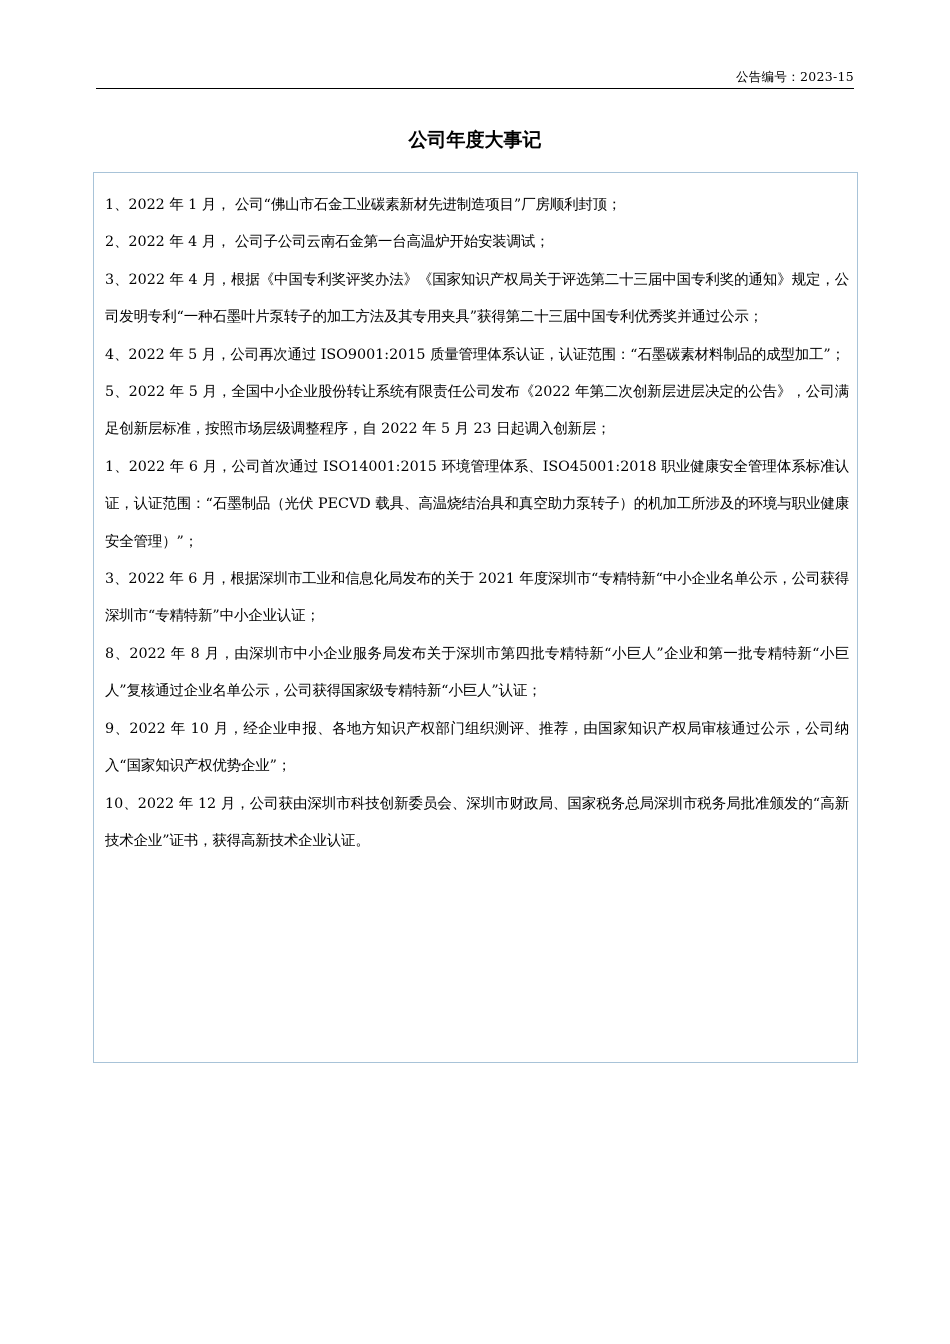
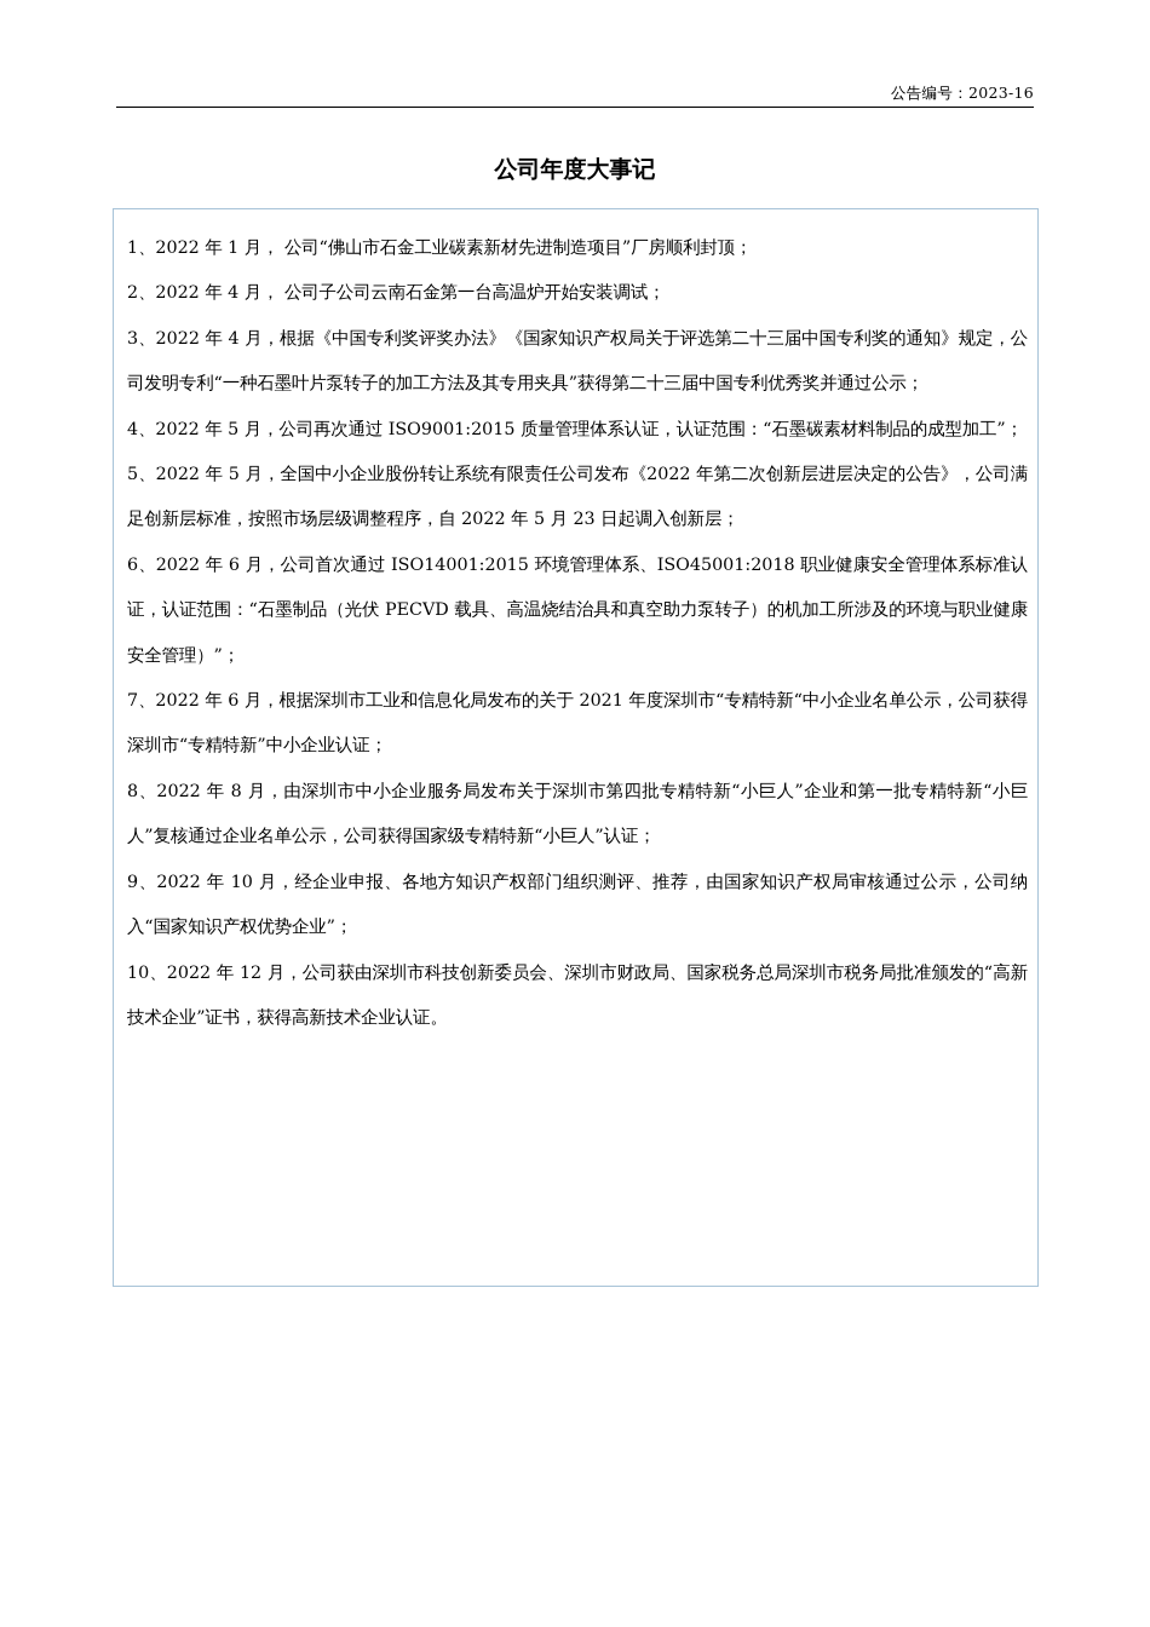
- 公告编号：2023-15
+ 公告编号：2023-16
  公司年度大事记
  1、2022 年 1 月， 公司“佛山市石金工业碳素新材先进制造项目”厂房顺利封顶；
  2、2022 年 4 月， 公司子公司云南石金第一台高温炉开始安装调试；
  3、2022 年 4 月，根据《中国专利奖评奖办法》《国家知识产权局关于评选第二十三届中国专利奖的通知》规定，公司发明专利“一种石墨叶片泵转子的加工方法及其专用夹具”获得第二十三届中国专利优秀奖并通过公示；
  4、2022 年 5 月，公司再次通过 ISO9001:2015 质量管理体系认证，认证范围：“石墨碳素材料制品的成型加工”；
  5、2022 年 5 月，全国中小企业股份转让系统有限责任公司发布《2022 年第二次创新层进层决定的公告》，公司满足创新层标准，按照市场层级调整程序，自 2022 年 5 月 23 日起调入创新层；
- 1、2022 年 6 月，公司首次通过 ISO14001:2015 环境管理体系、ISO45001:2018 职业健康安全管理体系标准认证，认证范围：“石墨制品（光伏 PECVD 载具、高温烧结治具和真空助力泵转子）的机加工所涉及的环境与职业健康安全管理）”；
+ 6、2022 年 6 月，公司首次通过 ISO14001:2015 环境管理体系、ISO45001:2018 职业健康安全管理体系标准认证，认证范围：“石墨制品（光伏 PECVD 载具、高温烧结治具和真空助力泵转子）的机加工所涉及的环境与职业健康安全管理）”；
- 3、2022 年 6 月，根据深圳市工业和信息化局发布的关于 2021 年度深圳市“专精特新“中小企业名单公示，公司获得深圳市“专精特新”中小企业认证；
+ 7、2022 年 6 月，根据深圳市工业和信息化局发布的关于 2021 年度深圳市“专精特新“中小企业名单公示，公司获得深圳市“专精特新”中小企业认证；
  8、2022 年 8 月，由深圳市中小企业服务局发布关于深圳市第四批专精特新“小巨人”企业和第一批专精特新“小巨人”复核通过企业名单公示，公司获得国家级专精特新“小巨人”认证；
  9、2022 年 10 月，经企业申报、各地方知识产权部门组织测评、推荐，由国家知识产权局审核通过公示，公司纳入“国家知识产权优势企业”；
  10、2022 年 12 月，公司获由深圳市科技创新委员会、深圳市财政局、国家税务总局深圳市税务局批准颁发的“高新技术企业”证书，获得高新技术企业认证。
